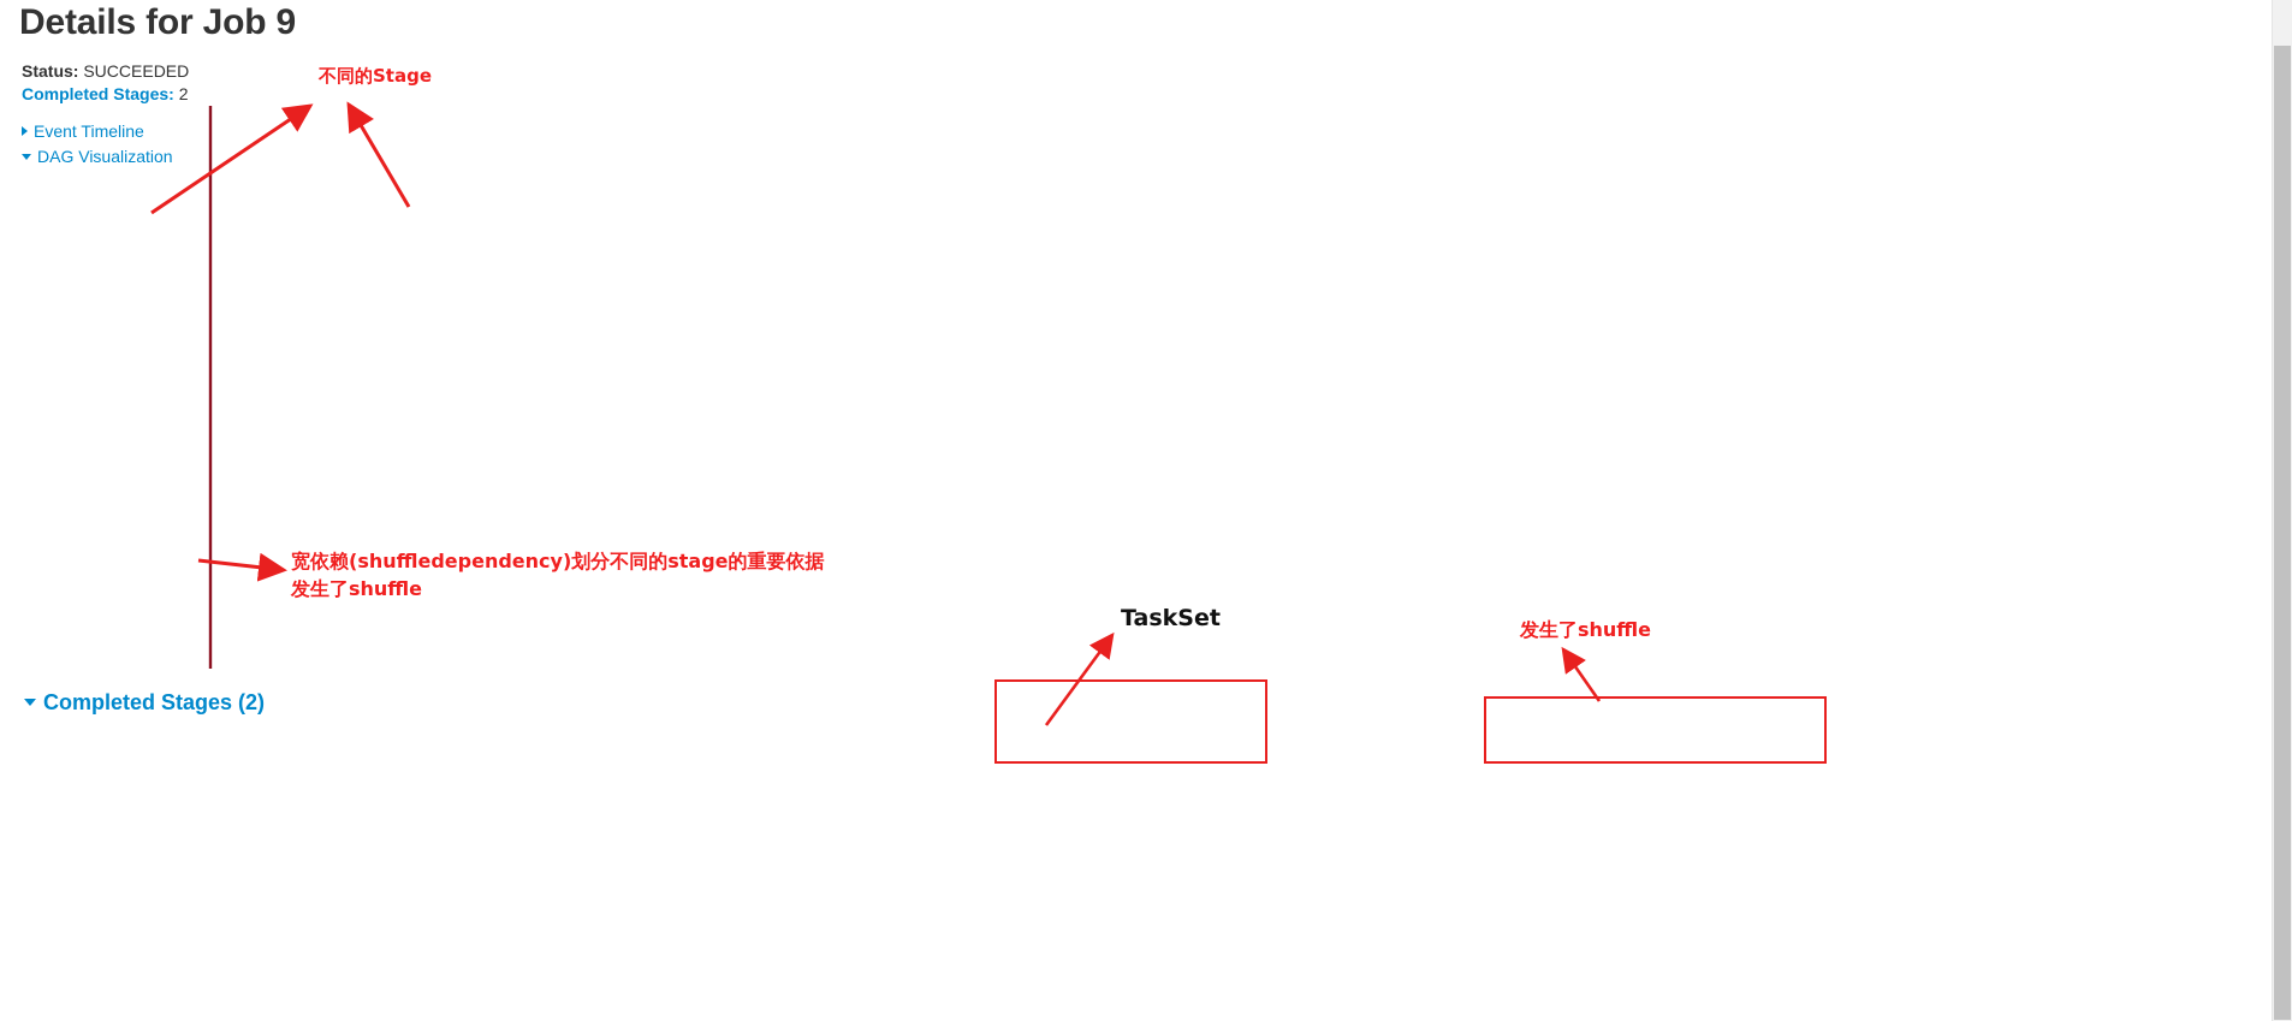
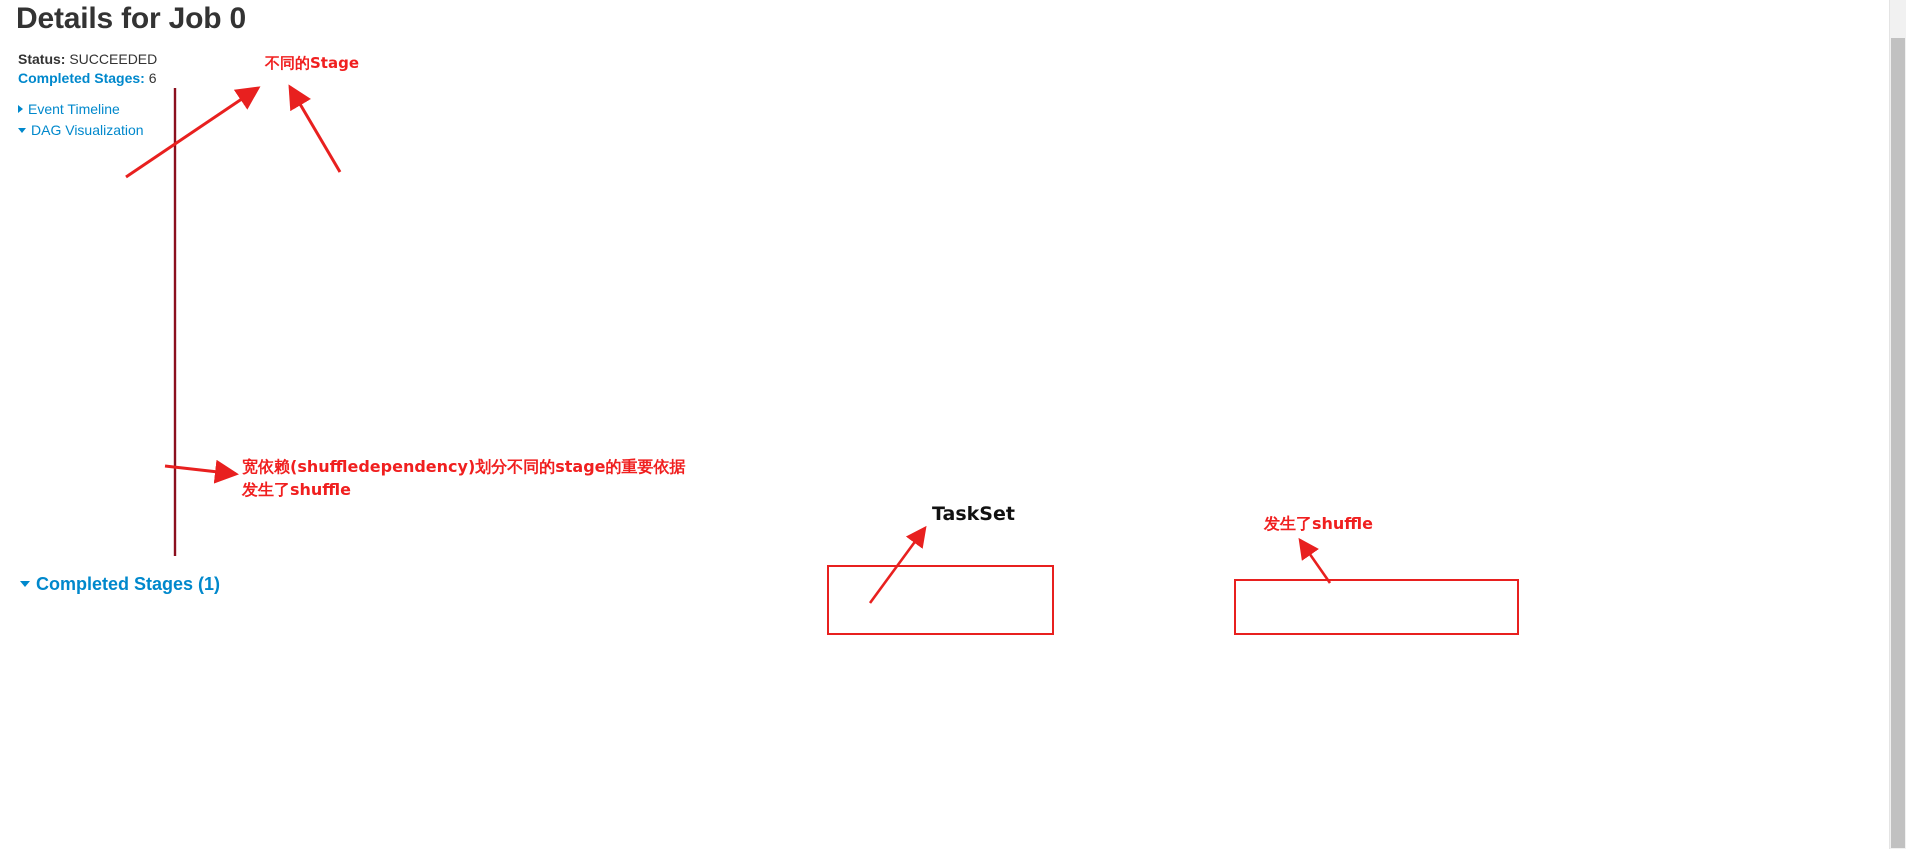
- Details for Job 9
+ Details for Job 0
  Status: SUCCEEDED
- Completed Stages: 2
+ Completed Stages: 6
  Event Timeline
  DAG Visualization
- Completed Stages (2)
+ Completed Stages (1)
  不同的Stage
  宽依赖(shuffledependency)划分不同的stage的重要依据
  发生了shuffle
  TaskSet
  发生了shuffle
